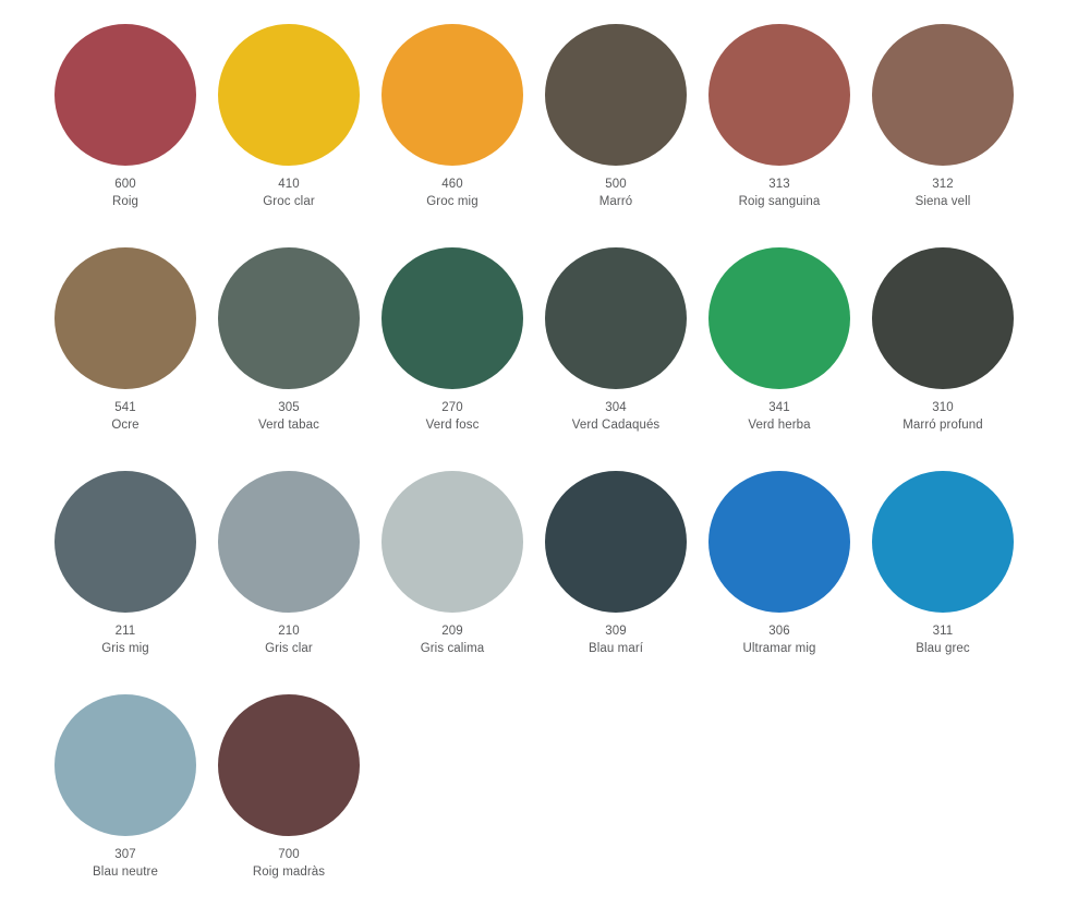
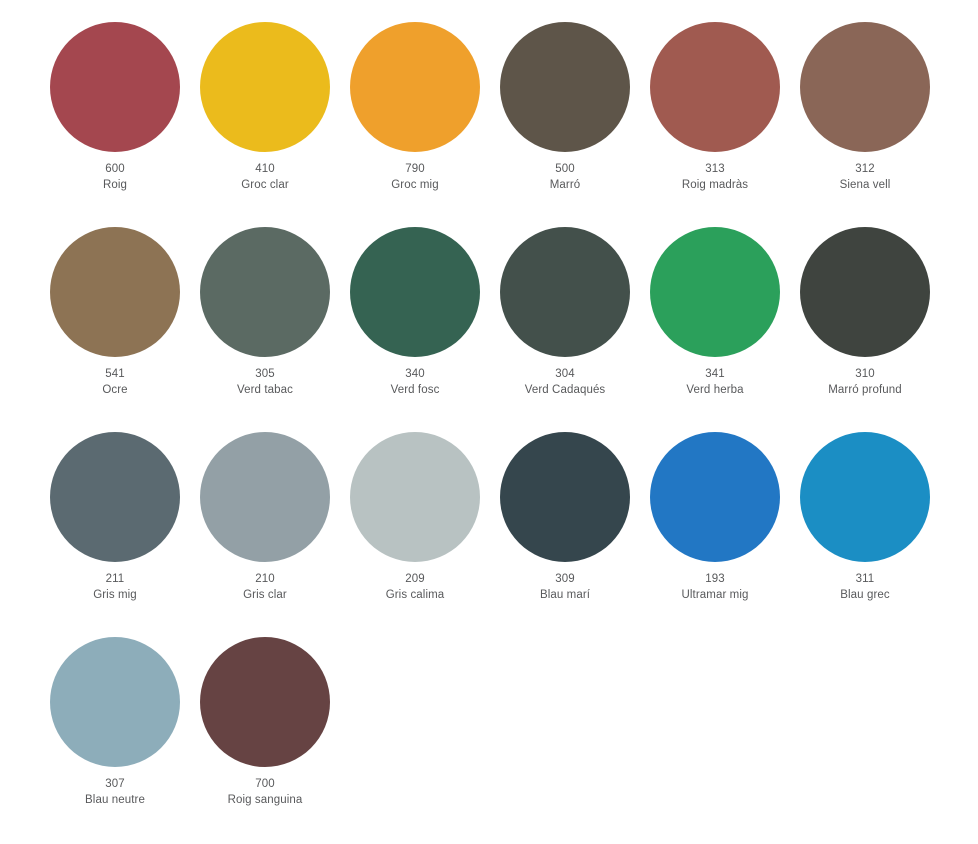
  600
  Roig
  410
  Groc clar
- 460
+ 790
  Groc mig
  500
  Marró
  313
- Roig sanguina
+ Roig madràs
  312
  Siena vell
  541
  Ocre
  305
  Verd tabac
- 270
+ 340
  Verd fosc
  304
  Verd Cadaqués
  341
  Verd herba
  310
  Marró profund
  211
  Gris mig
  210
  Gris clar
  209
  Gris calima
  309
  Blau marí
- 306
+ 193
  Ultramar mig
  311
  Blau grec
  307
  Blau neutre
  700
- Roig madràs
+ Roig sanguina
